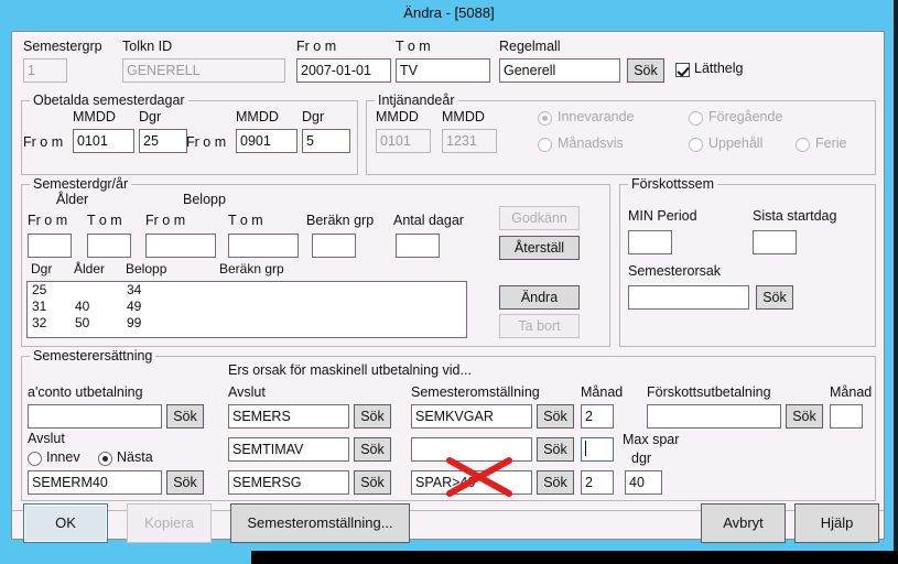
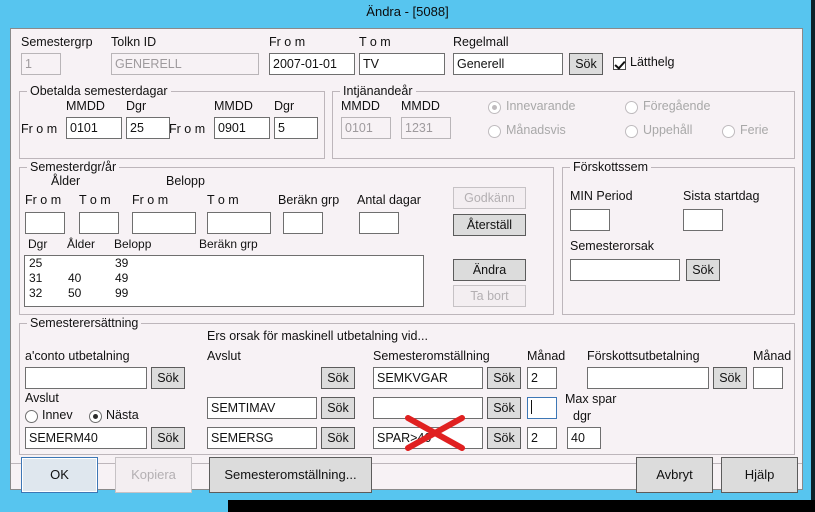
  Ändra - [5088]
  Semestergrp
  1
  Tolkn ID
  GENERELL
  Fr o m
  2007-01-01
  T o m
  TV
  Regelmall
  Generell
  Sök
  Lätthelg
  Obetalda semesterdagar
  MMDD
  Dgr
  Fr o m
  0101
  25
  MMDD
  Dgr
  Fr o m
  0901
  5
  Intjänandeår
  MMDD
  MMDD
  0101
  1231
  Innevarande
  Föregående
  Månadsvis
  Uppehåll
  Ferie
  Semesterdgr/år
  Ålder
  Belopp
  Fr o m
  T o m
  Fr o m
  T o m
  Beräkn grp
  Antal dagar
  Godkänn
  Återställ
  Dgr
  Ålder
  Belopp
  Beräkn grp
  25
- 34
+ 39
  31
  40
  49
  32
  50
  99
  Ändra
  Ta bort
  Förskottssem
  MIN Period
  Sista startdag
  Semesterorsak
  Sök
  Semesterersättning
  Ers orsak för maskinell utbetalning vid...
  a'conto utbetalning
  Sök
  Avslut
  Innev
  Nästa
  SEMERM40
  Sök
  Avslut
- SEMERS
  Sök
  SEMTIMAV
  Sök
  SEMERSG
  Sök
  Semesteromställning
  SEMKVGAR
  Sök
  Sök
  SPAR>
  Sök
  Månad
  2
  2
  Max spar
  dgr
  40
  Förskottsutbetalning
  Sök
  Månad
  OK
  Kopiera
  Semesteromställning...
  Avbryt
  Hjälp
